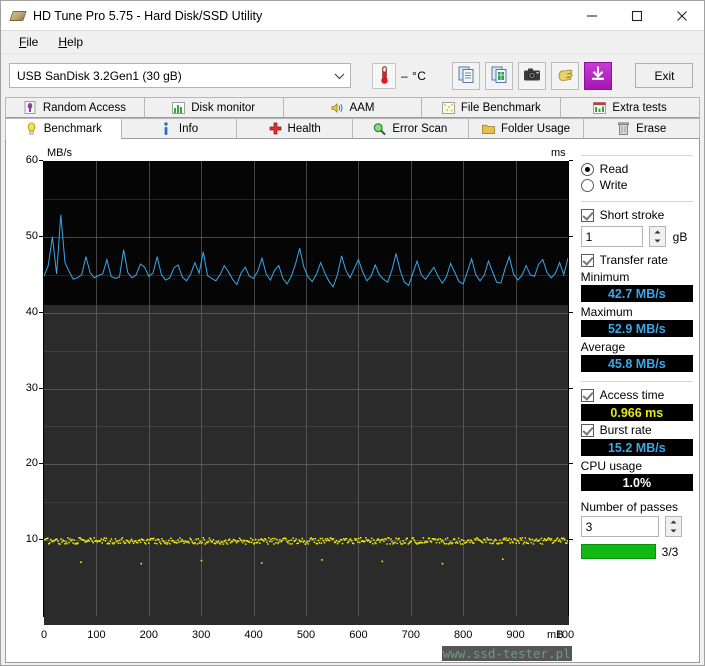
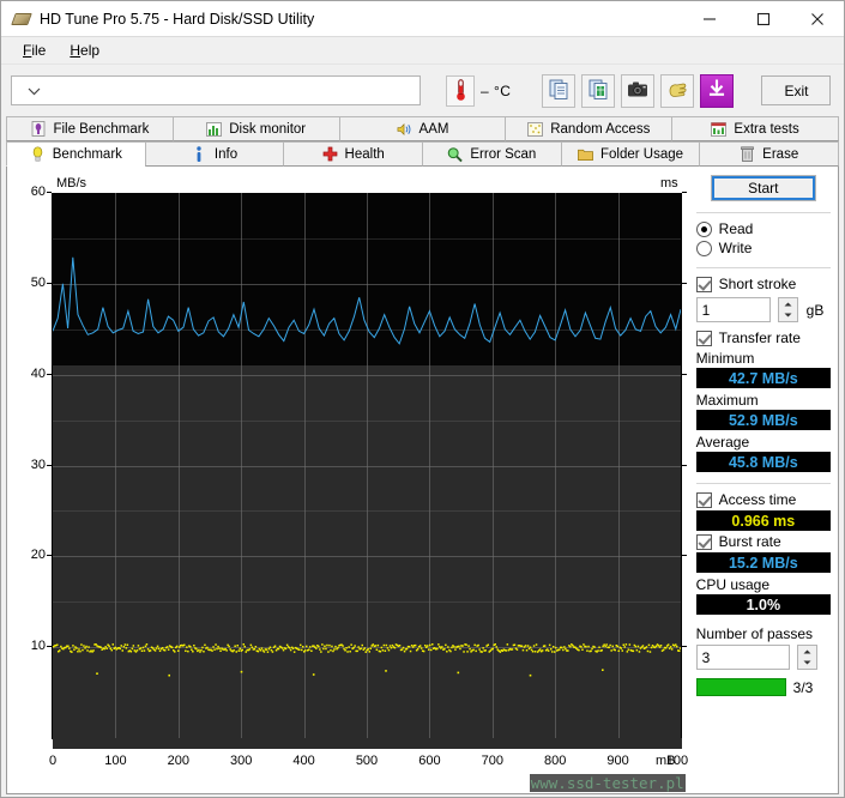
  HD Tune Pro 5.75 - Hard Disk/SSD Utility
  File
  Help
- USB SanDisk 3.2Gen1 (30 gB)
  – °C
  Exit
- Random Access
+ File Benchmark
  Disk monitor
  AAM
- File Benchmark
+ Random Access
  Extra tests
  Benchmark
  Info
  Health
  Error Scan
  Folder Usage
  Erase
  MB/s
  ms
  10
  20
  30
  40
  50
  60
  0
  100
  200
  300
  400
  500
  600
  700
  800
  900
  100
  mB
  www.ssd-tester.pl
+ Start
  Read
  Write
  Short stroke
  1
  gB
  Transfer rate
  Minimum
  42.7 MB/s
  Maximum
  52.9 MB/s
  Average
  45.8 MB/s
  Access time
  0.966 ms
  Burst rate
  15.2 MB/s
  CPU usage
  1.0%
  Number of passes
  3
  3/3
